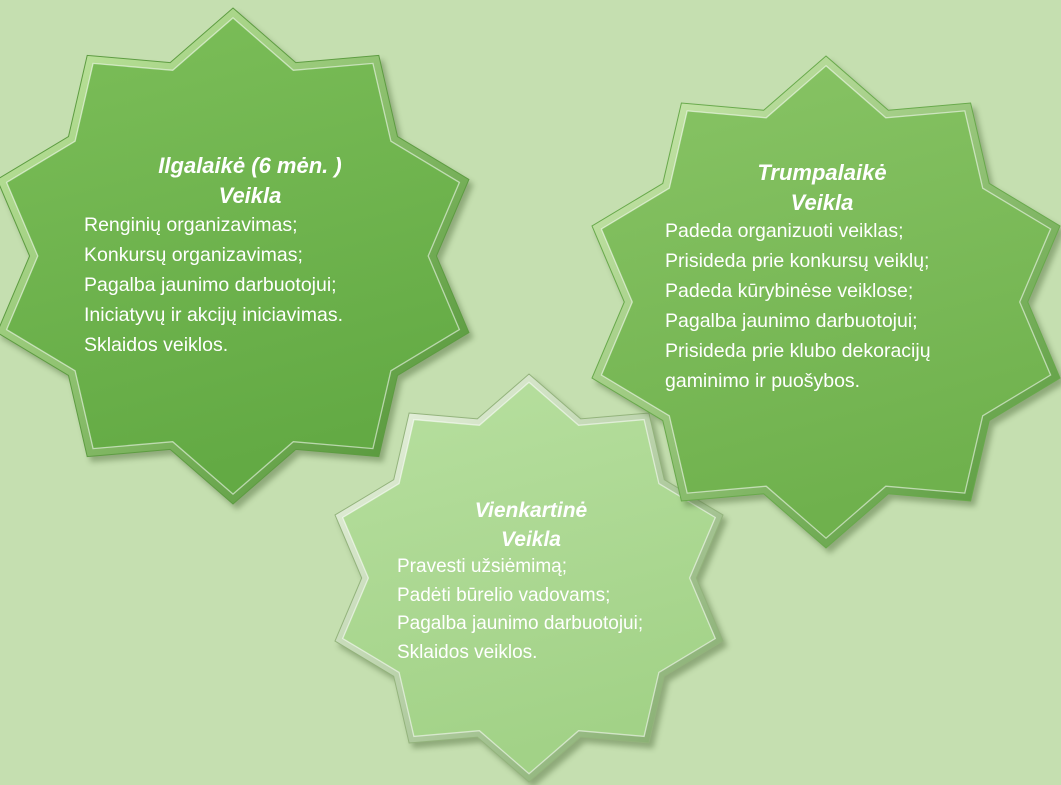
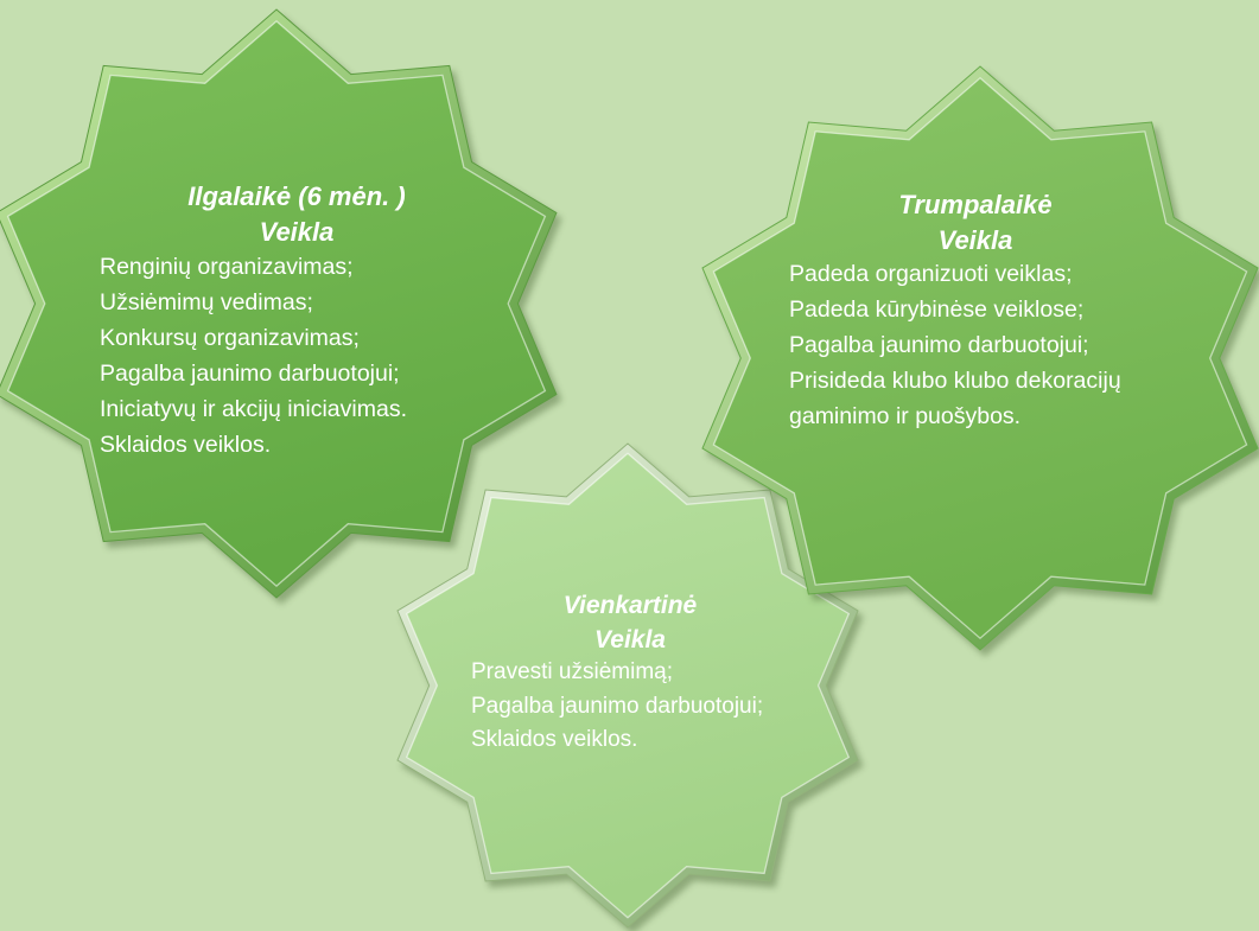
  Ilgalaikė (6 mėn. )
  Veikla
  Renginių organizavimas;
+ Užsiėmimų vedimas;
  Konkursų organizavimas;
  Pagalba jaunimo darbuotojui;
  Iniciatyvų ir akcijų iniciavimas.
  Sklaidos veiklos.
  Trumpalaikė
  Veikla
  Padeda organizuoti veiklas;
- Prisideda prie konkursų veiklų;
  Padeda kūrybinėse veiklose;
  Pagalba jaunimo darbuotojui;
- Prisideda prie klubo dekoracijų gaminimo ir puošybos.
+ Prisideda klubo klubo dekoracijų gaminimo ir puošybos.
  Vienkartinė
  Veikla
  Pravesti užsiėmimą;
- Padėti būrelio vadovams;
  Pagalba jaunimo darbuotojui;
  Sklaidos veiklos.
